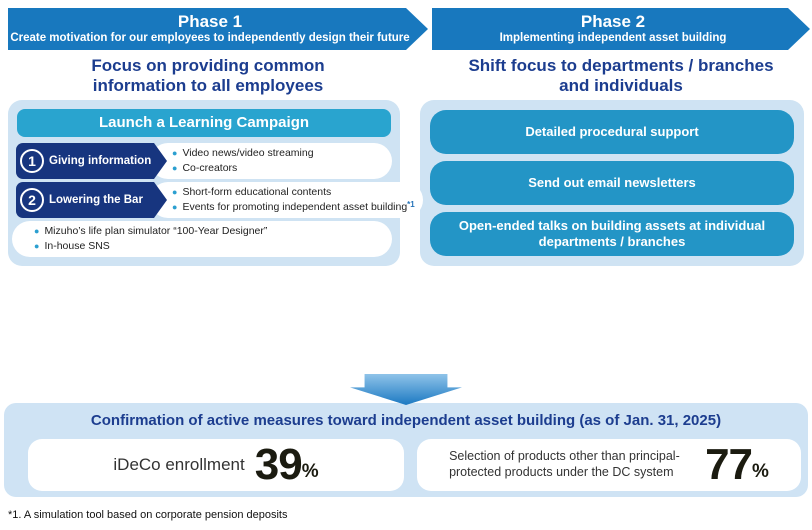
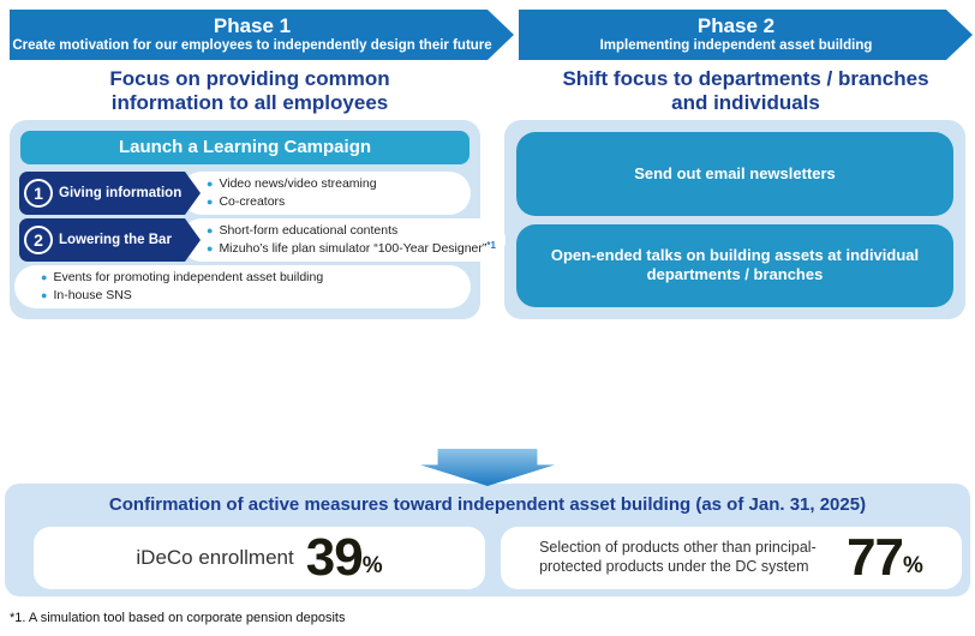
  Phase 1
  Create motivation for our employees to independently design their future
  Phase 2
  Implementing independent asset building
  Focus on providing common information to all employees
  Shift focus to departments / branches and individuals
  Launch a Learning Campaign
  1
  Giving information
  ●
  Video news/video streaming
  ●
  Co-creators
  2
  Lowering the Bar
  ●
  Short-form educational contents
  ●
- Events for promoting independent asset building
+ Mizuho’s life plan simulator “100-Year Designer”
  *1
  ●
- Mizuho’s life plan simulator “100-Year Designer”
+ Events for promoting independent asset building
  ●
  In-house SNS
- Detailed procedural support
  Send out email newsletters
  Open-ended talks on building assets at individual departments / branches
  Confirmation of active measures toward independent asset building (as of Jan. 31, 2025)
  iDeCo enrollment
  39
  %
  Selection of products other than principal-protected products under the DC system
  77
  %
  *1. A simulation tool based on corporate pension deposits
